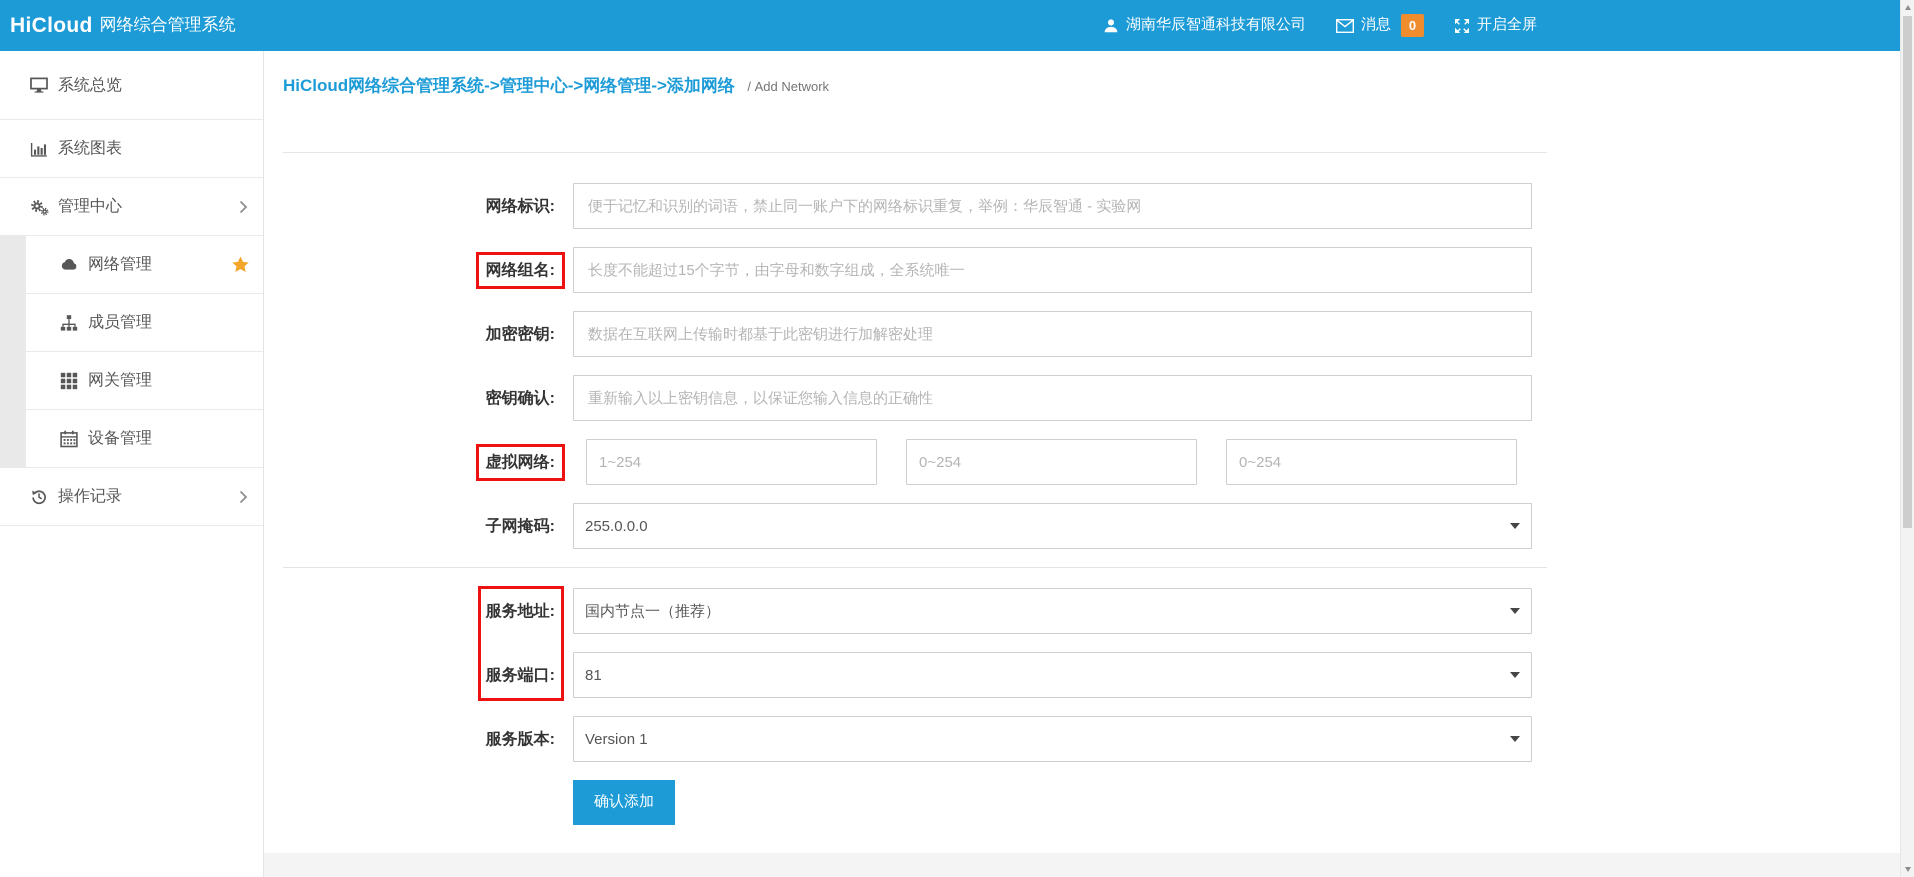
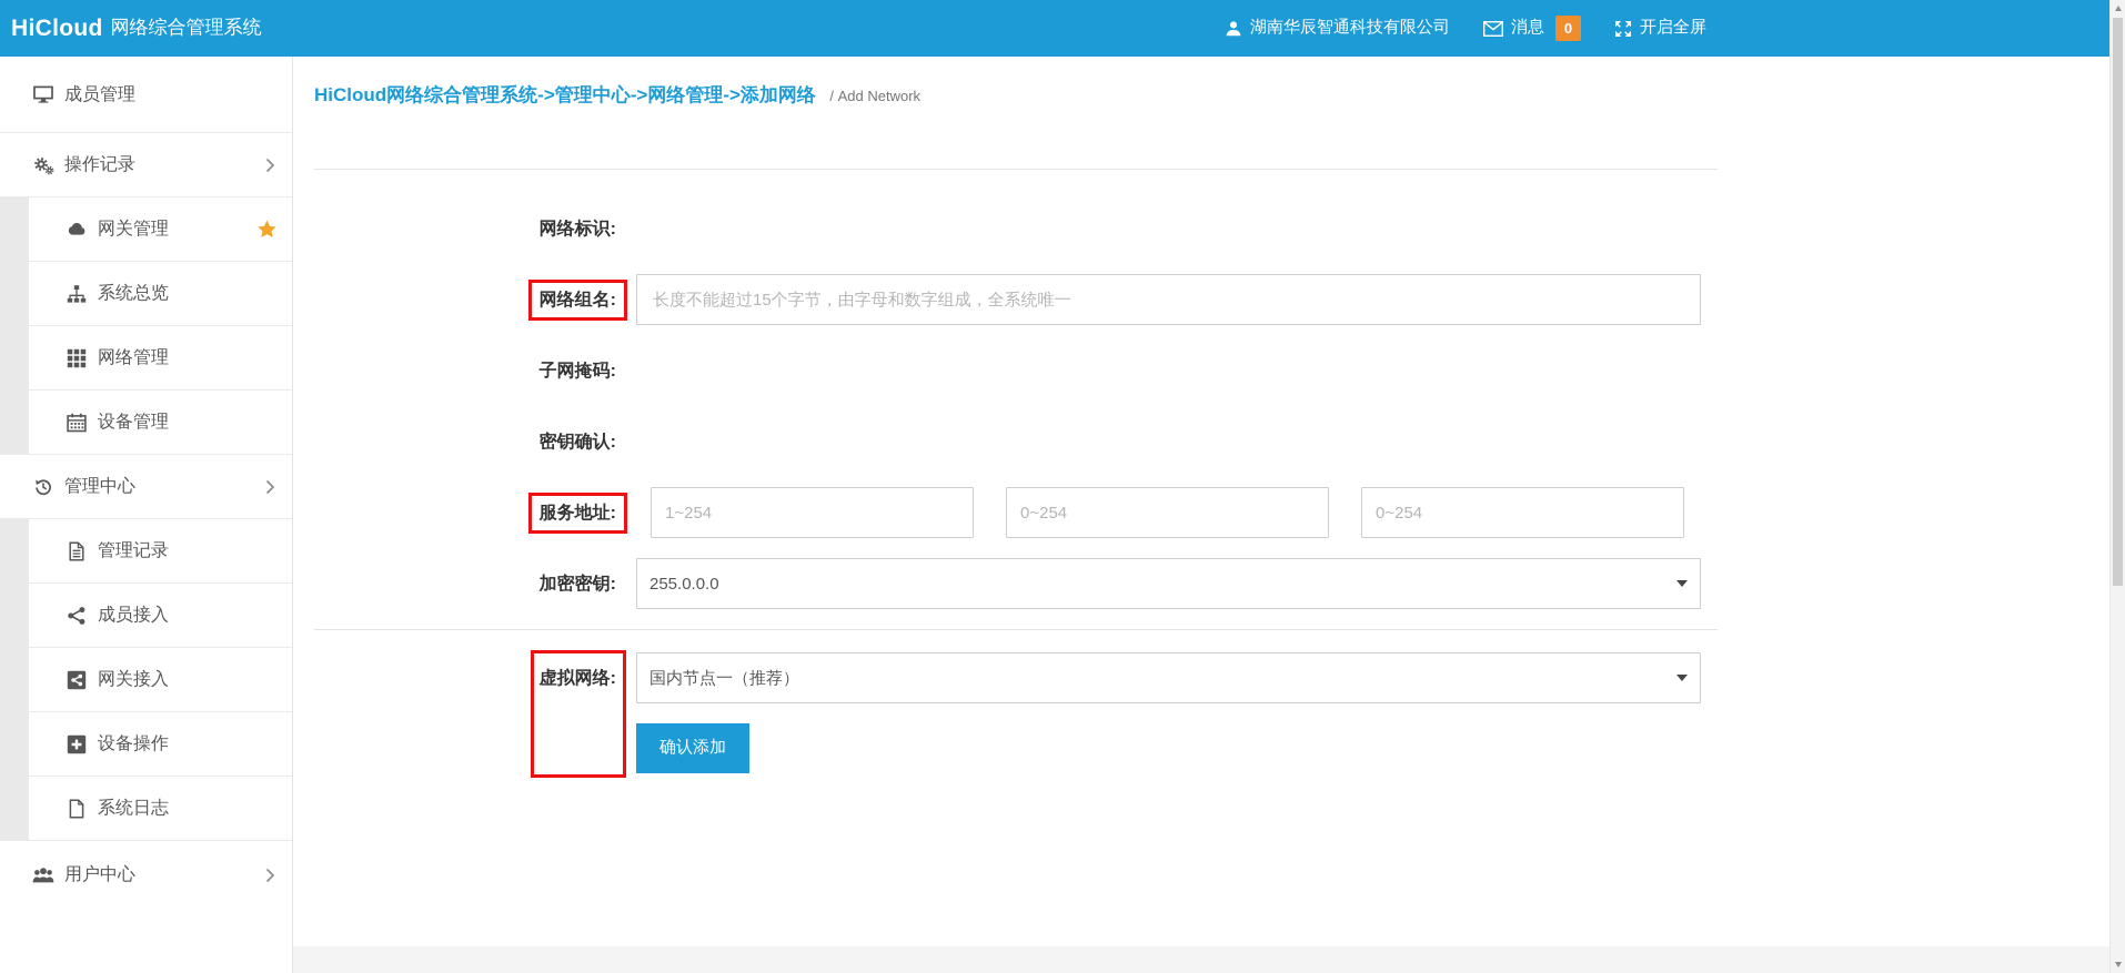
  HiCloud
  网络综合管理系统
  湖南华辰智通科技有限公司
  消息
  0
  开启全屏
- 系统总览
+ 成员管理
- 系统图表
- 管理中心
+ 操作记录
- 网络管理
+ 网关管理
- 成员管理
+ 系统总览
- 网关管理
+ 网络管理
  设备管理
- 操作记录
+ 管理中心
+ 管理记录
+ 成员接入
+ 网关接入
+ 设备操作
+ 系统日志
+ 用户中心
  HiCloud网络综合管理系统->管理中心->网络管理->添加网络 / Add Network
  网络标识:
- 便于记忆和识别的词语，禁止同一账户下的网络标识重复，举例：华辰智通 - 实验网
  网络组名:
  长度不能超过15个字节，由字母和数字组成，全系统唯一
- 加密密钥:
+ 子网掩码:
- 数据在互联网上传输时都基于此密钥进行加解密处理
  密钥确认:
- 重新输入以上密钥信息，以保证您输入信息的正确性
- 虚拟网络:
+ 服务地址:
  1~254
  0~254
  0~254
- 子网掩码:
+ 加密密钥:
  255.0.0.0
- 服务地址:
+ 虚拟网络:
  国内节点一（推荐）
- 服务端口:
- 81
- 服务版本:
- Version 1
  确认添加
